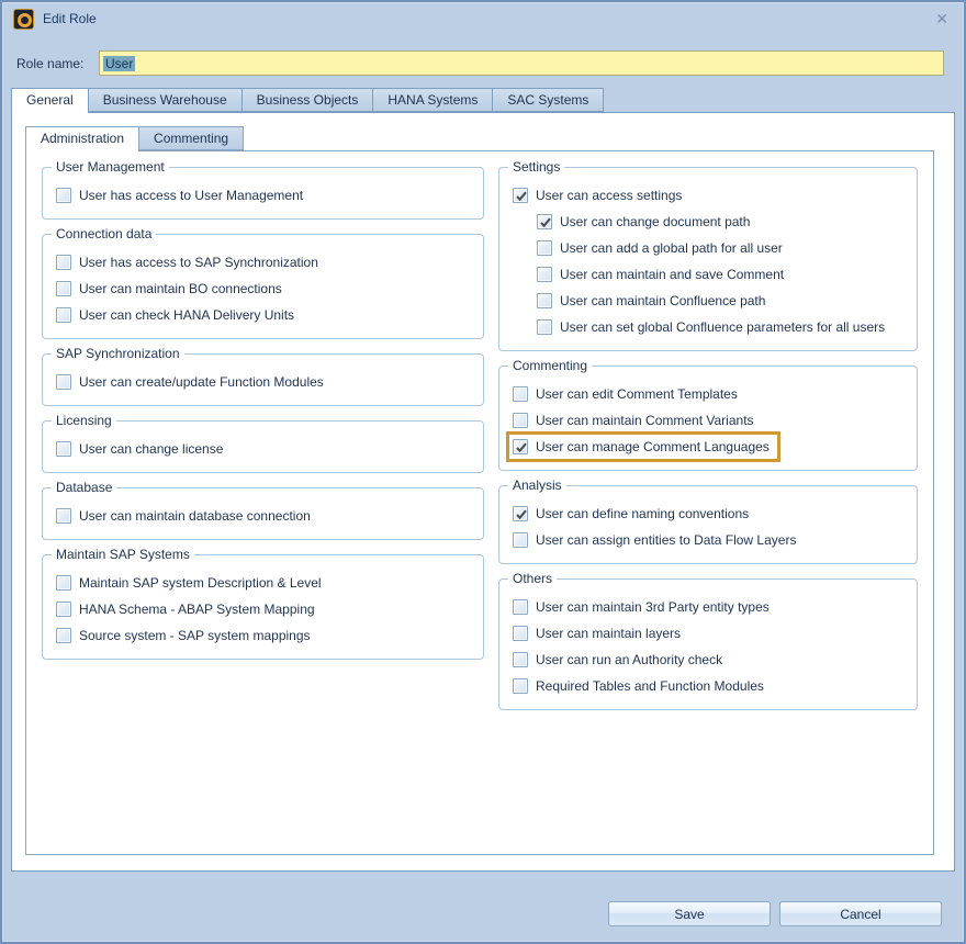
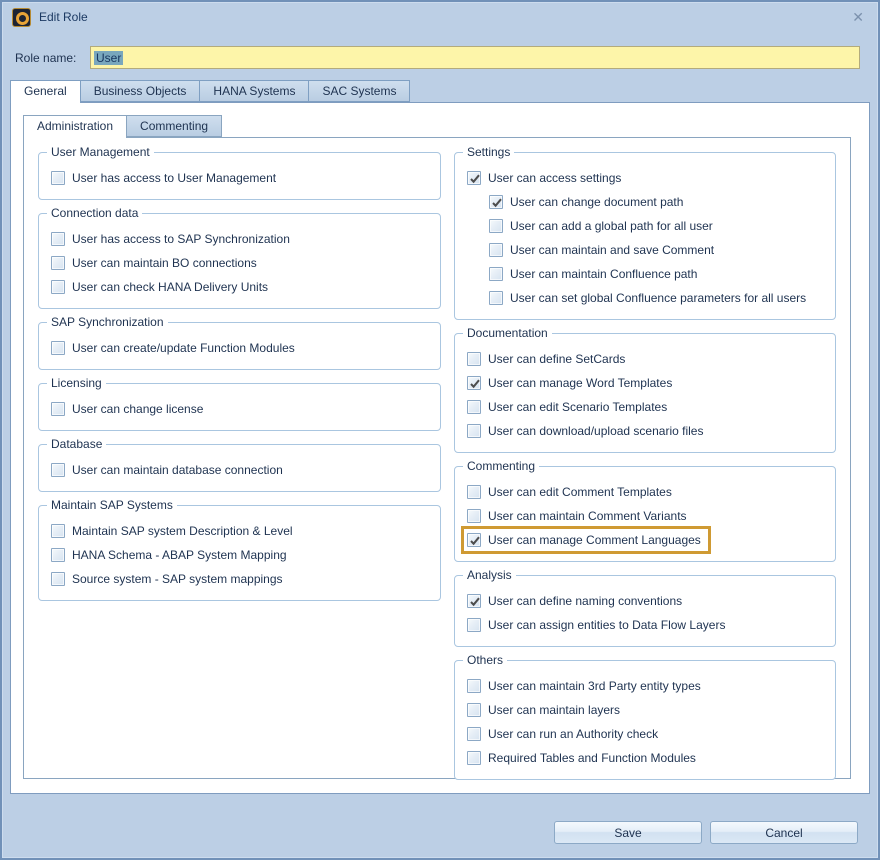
  Edit Role
  ✕
  Role name:
  User
  General
- Business Warehouse
  Business Objects
  HANA Systems
  SAC Systems
  Administration
  Commenting
  User Management
  User has access to User Management
  Connection data
  User has access to SAP Synchronization
  User can maintain BO connections
  User can check HANA Delivery Units
  SAP Synchronization
  User can create/update Function Modules
  Licensing
  User can change license
  Database
  User can maintain database connection
  Maintain SAP Systems
  Maintain SAP system Description & Level
  HANA Schema - ABAP System Mapping
  Source system - SAP system mappings
  Settings
  User can access settings
  User can change document path
  User can add a global path for all user
  User can maintain and save Comment
  User can maintain Confluence path
  User can set global Confluence parameters for all users
+ Documentation
+ User can define SetCards
+ User can manage Word Templates
+ User can edit Scenario Templates
+ User can download/upload scenario files
  Commenting
  User can edit Comment Templates
  User can maintain Comment Variants
  User can manage Comment Languages
  Analysis
  User can define naming conventions
  User can assign entities to Data Flow Layers
  Others
  User can maintain 3rd Party entity types
  User can maintain layers
  User can run an Authority check
  Required Tables and Function Modules
  Save
  Cancel
